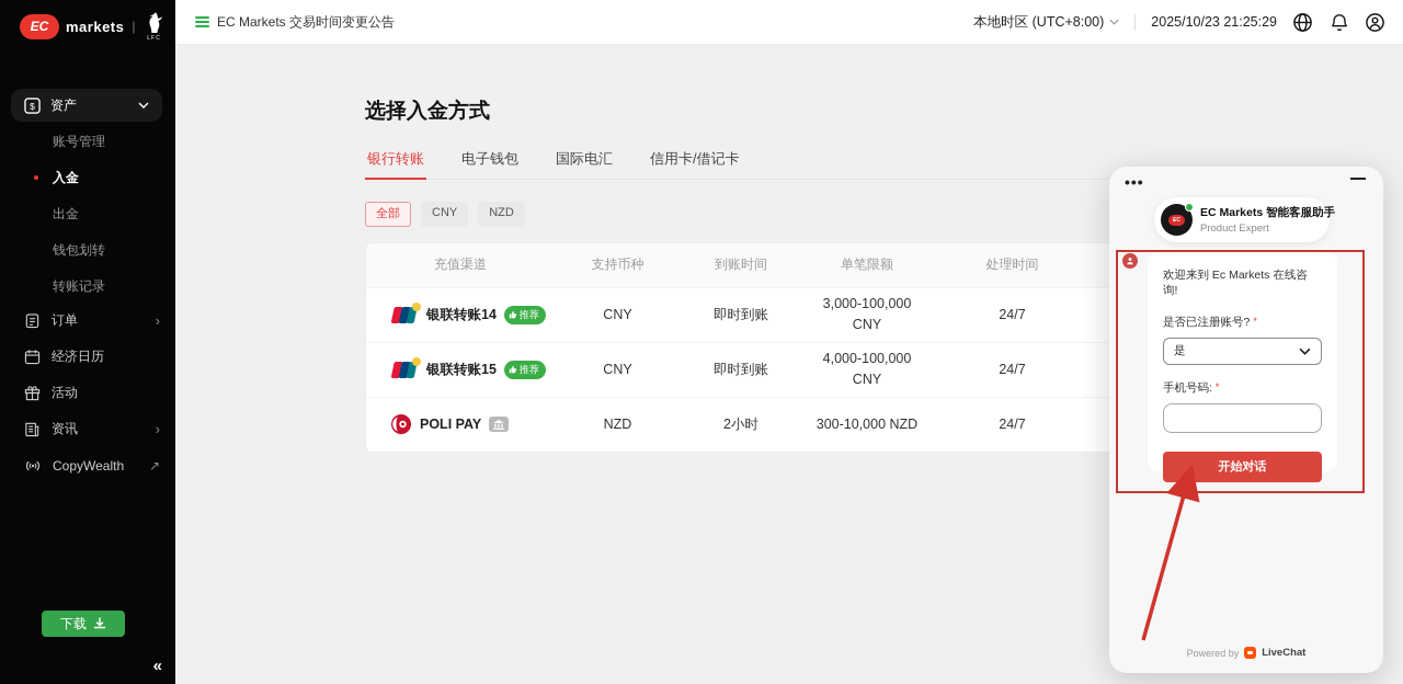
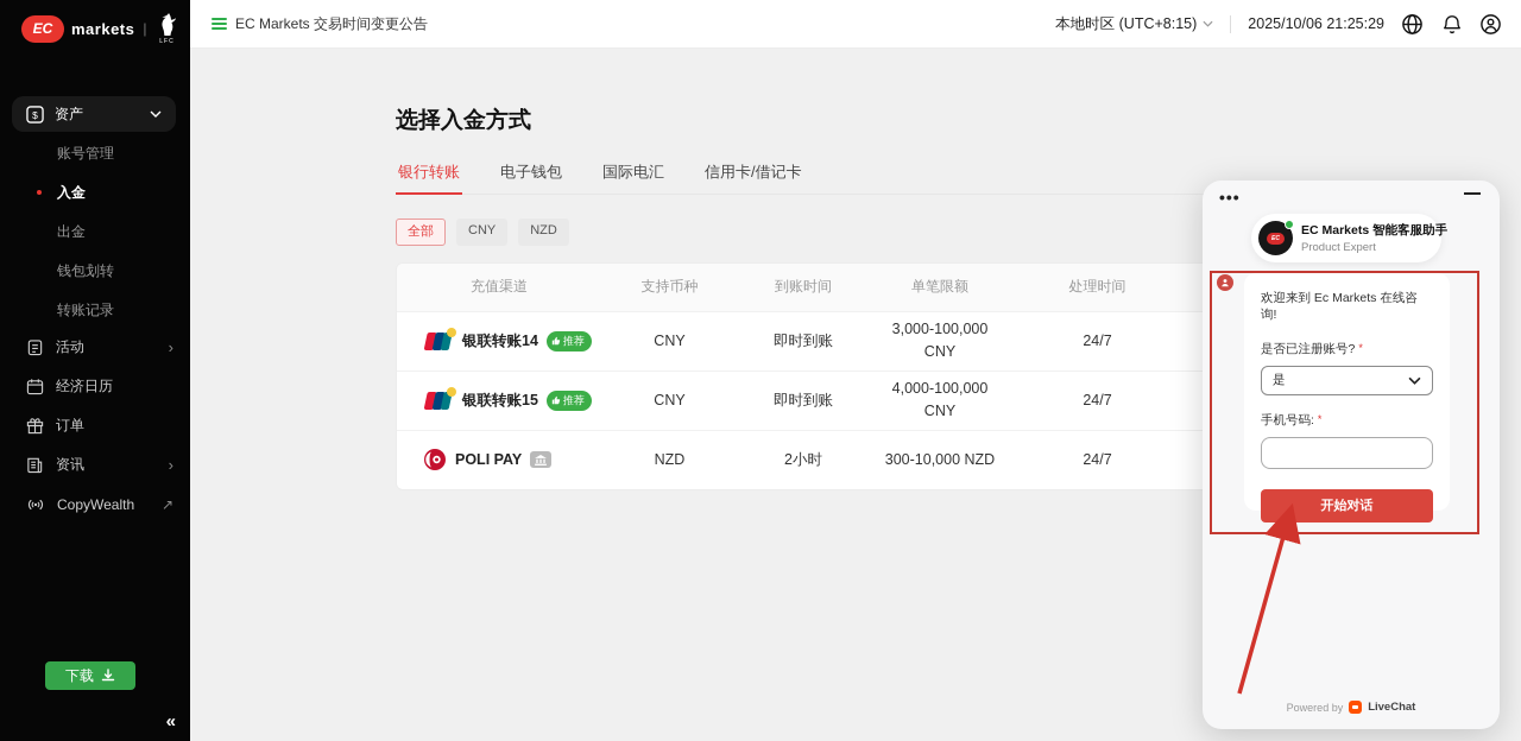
  EC
  markets
  |
  $
  资产
  账号管理
  入金
  出金
  钱包划转
  转账记录
- 订单
+ 活动
  ›
  经济日历
- 活动
+ 订单
  资讯
  ›
  CopyWealth
  ↗
  下载
  «
  EC Markets 交易时间变更公告
- 本地时区 (UTC+8:00)
+ 本地时区 (UTC+8:15)
- 2025/10/23 21:25:29
+ 2025/10/06 21:25:29
  选择入金方式
  银行转账
  电子钱包
  国际电汇
  信用卡/借记卡
  全部
  CNY
  NZD
  充值渠道	支持币种	到账时间	单笔限额	处理时间
  银联转账14 推荐	CNY	即时到账	3,000-100,000 CNY	24/7
  银联转账15 推荐	CNY	即时到账	4,000-100,000 CNY	24/7
  POLI PAY	NZD	2小时	300-10,000 NZD	24/7
  •••
  EC Markets 智能客服助手
  Product Expert
  欢迎来到 Ec Markets 在线咨询!
  是否已注册账号? *
  是
  手机号码: *
  开始对话
  Powered by
  LiveChat
